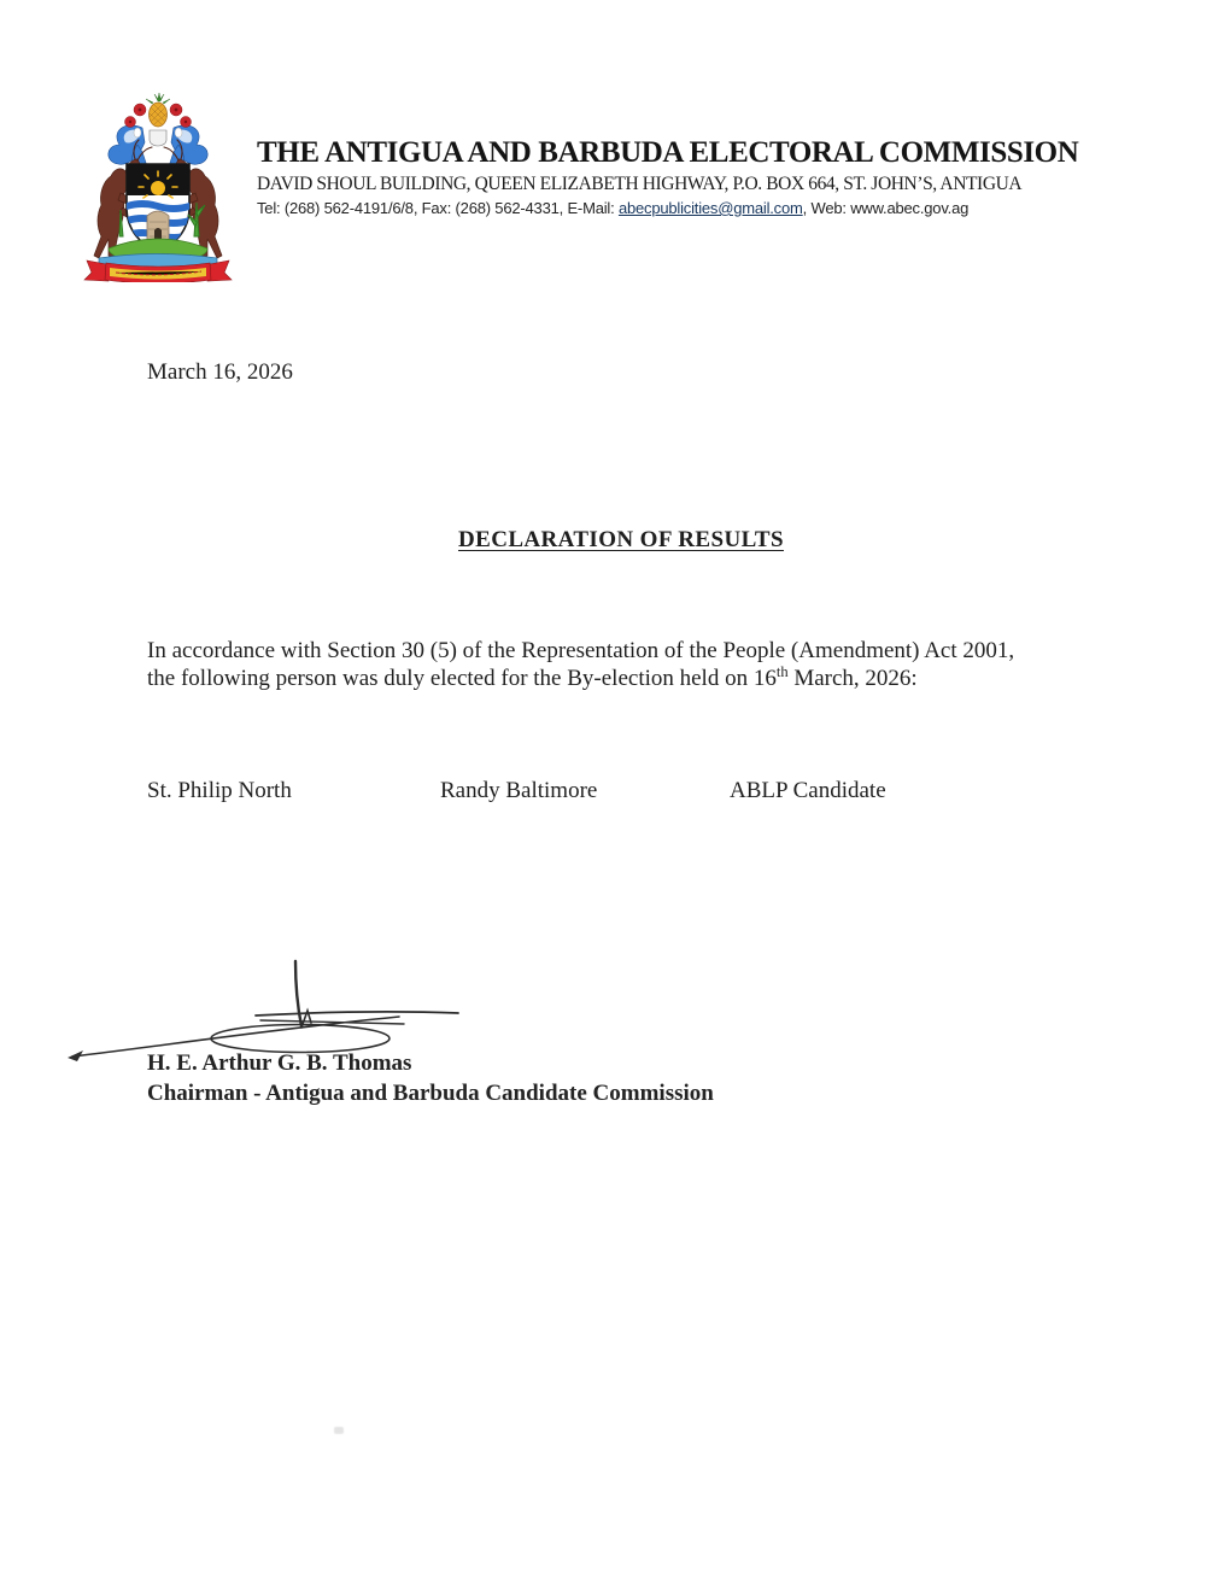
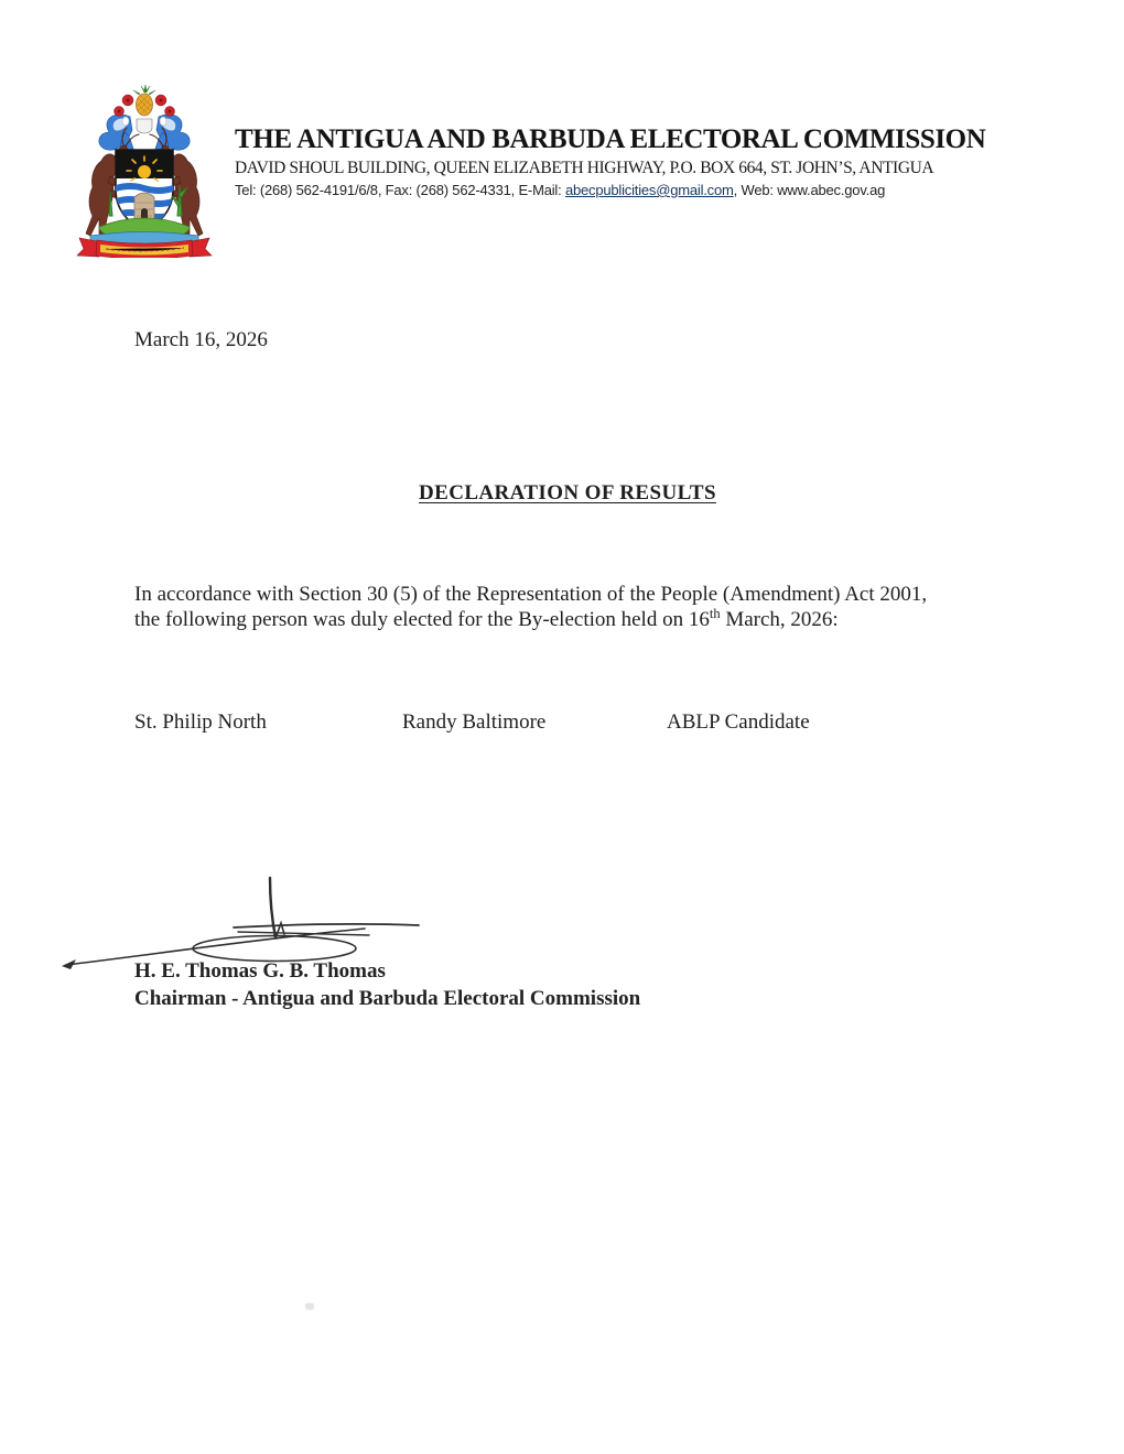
  THE ANTIGUA AND BARBUDA ELECTORAL COMMISSION
  DAVID SHOUL BUILDING, QUEEN ELIZABETH HIGHWAY, P.O. BOX 664, ST. JOHN’S, ANTIGUA
  Tel: (268) 562-4191/6/8, Fax: (268) 562-4331, E-Mail: abecpublicities@gmail.com, Web: www.abec.gov.ag
  March 16, 2026
  DECLARATION OF RESULTS
  In accordance with Section 30 (5) of the Representation of the People (Amendment) Act 2001,
  the following person was duly elected for the By-election held on 16th March, 2026:
  St. Philip North
  Randy Baltimore
  ABLP Candidate
- H. E. Arthur G. B. Thomas
+ H. E. Thomas G. B. Thomas
- Chairman - Antigua and Barbuda Candidate Commission
+ Chairman - Antigua and Barbuda Electoral Commission
